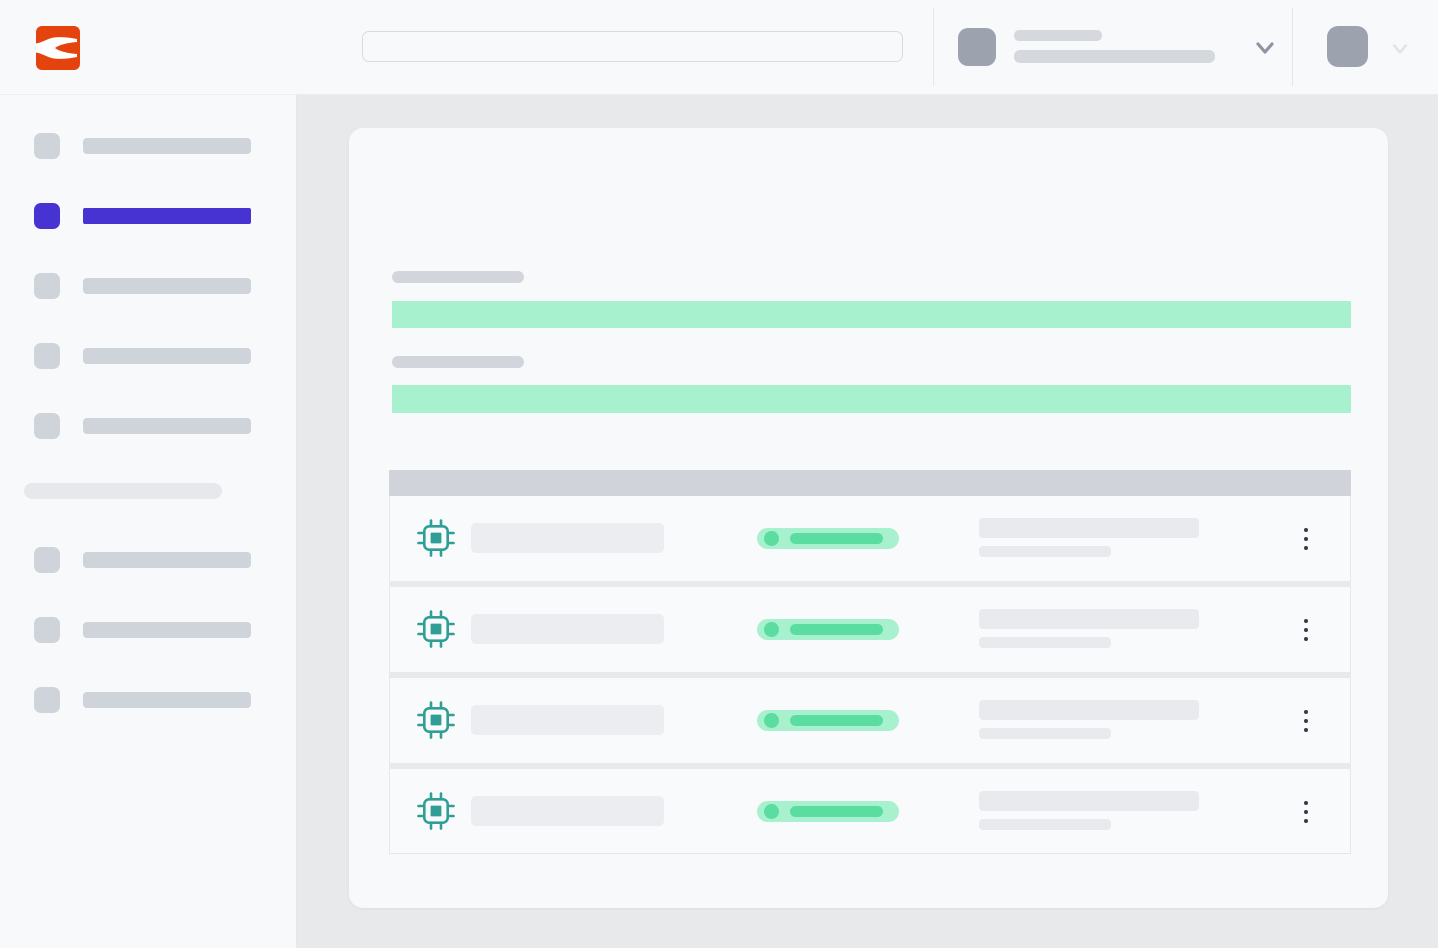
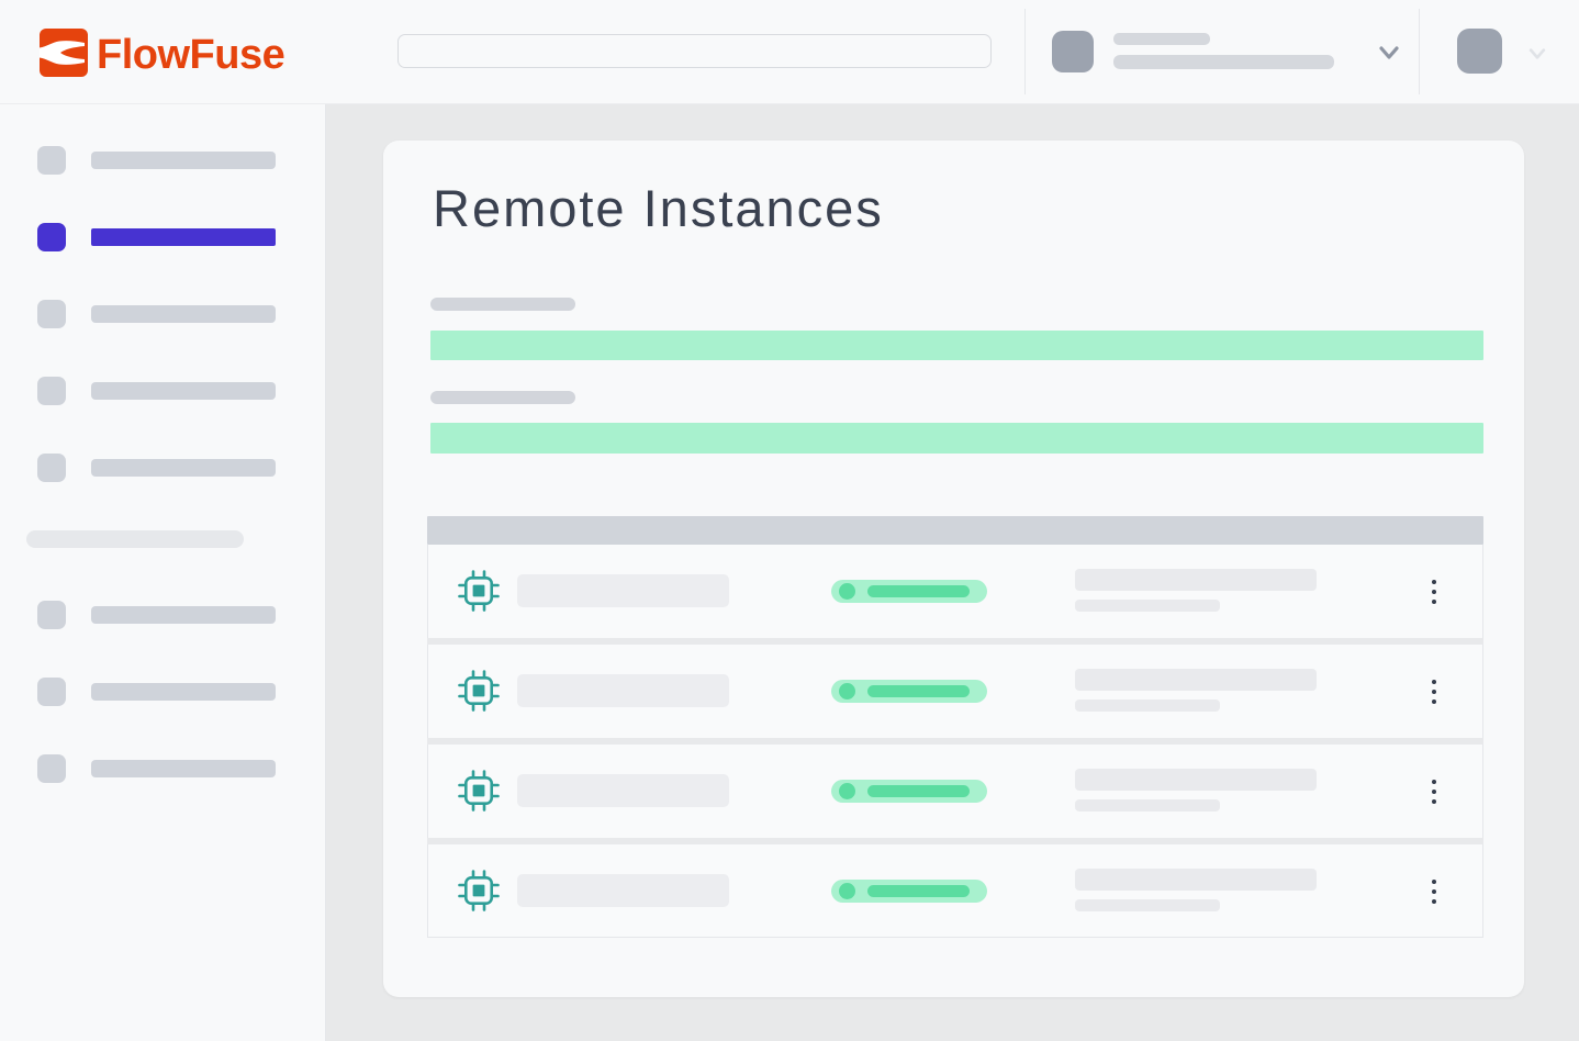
+ FlowFuse
+ Remote Instances
